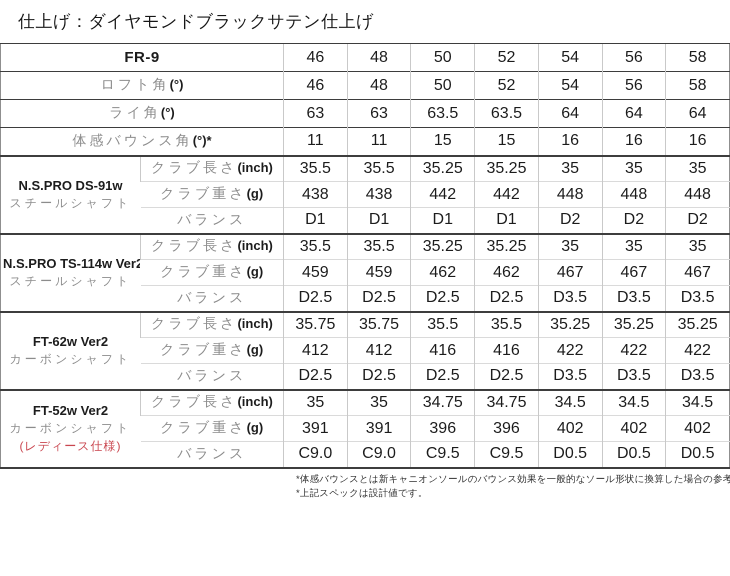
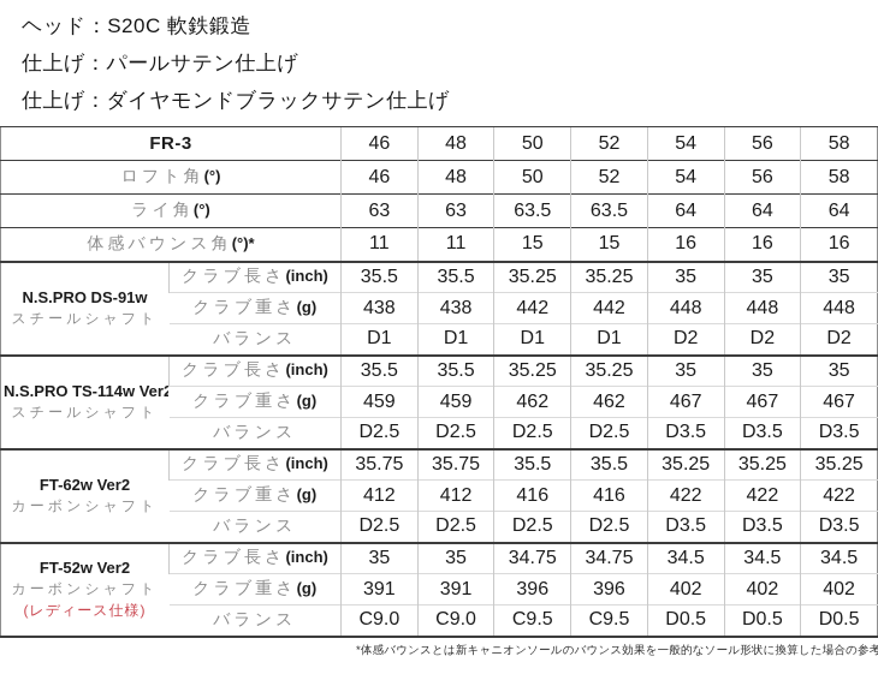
+ ヘッド：S20C 軟鉄鍛造
+ 仕上げ：パールサテン仕上げ
  仕上げ：ダイヤモンドブラックサテン仕上げ
- FR-9	46	48	50	52	54	56	58
+ FR-3	46	48	50	52	54	56	58
  ロフト角(°)	46	48	50	52	54	56	58
  ライ角(°)	63	63	63.5	63.5	64	64	64
  体感バウンス角(°)*	11	11	15	15	16	16	16
  N.S.PRO DS-91wスチールシャフト	クラブ長さ(inch)	35.5	35.5	35.25	35.25	35	35	35
  クラブ重さ(g)	438	438	442	442	448	448	448
  バランス	D1	D1	D1	D1	D2	D2	D2
  N.S.PRO TS-114w Ver2スチールシャフト	クラブ長さ(inch)	35.5	35.5	35.25	35.25	35	35	35
  クラブ重さ(g)	459	459	462	462	467	467	467
  バランス	D2.5	D2.5	D2.5	D2.5	D3.5	D3.5	D3.5
  FT-62w Ver2カーボンシャフト	クラブ長さ(inch)	35.75	35.75	35.5	35.5	35.25	35.25	35.25
  クラブ重さ(g)	412	412	416	416	422	422	422
  バランス	D2.5	D2.5	D2.5	D2.5	D3.5	D3.5	D3.5
  FT-52w Ver2カーボンシャフト(レディース仕様)	クラブ長さ(inch)	35	35	34.75	34.75	34.5	34.5	34.5
  クラブ重さ(g)	391	391	396	396	402	402	402
  バランス	C9.0	C9.0	C9.5	C9.5	D0.5	D0.5	D0.5
  *体感バウンスとは新キャニオンソールのバウンス効果を一般的なソール形状に換算した場合の参考
- *上記スペックは設計値です。
